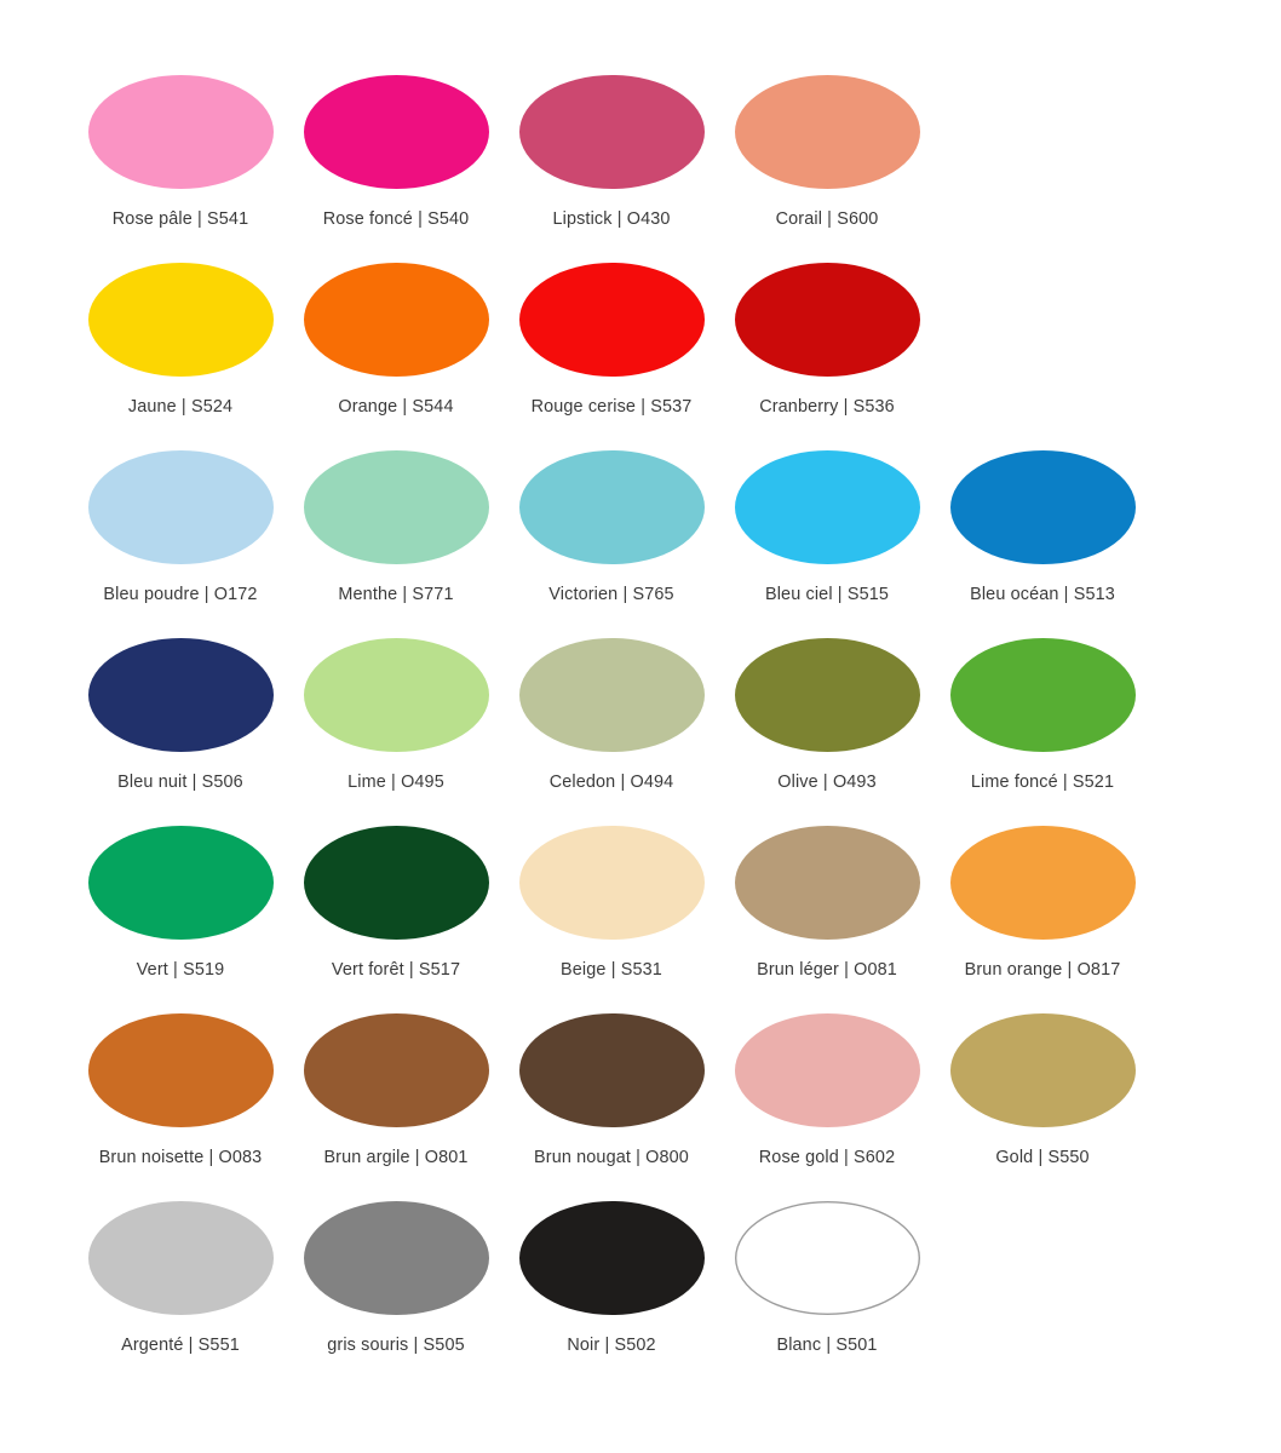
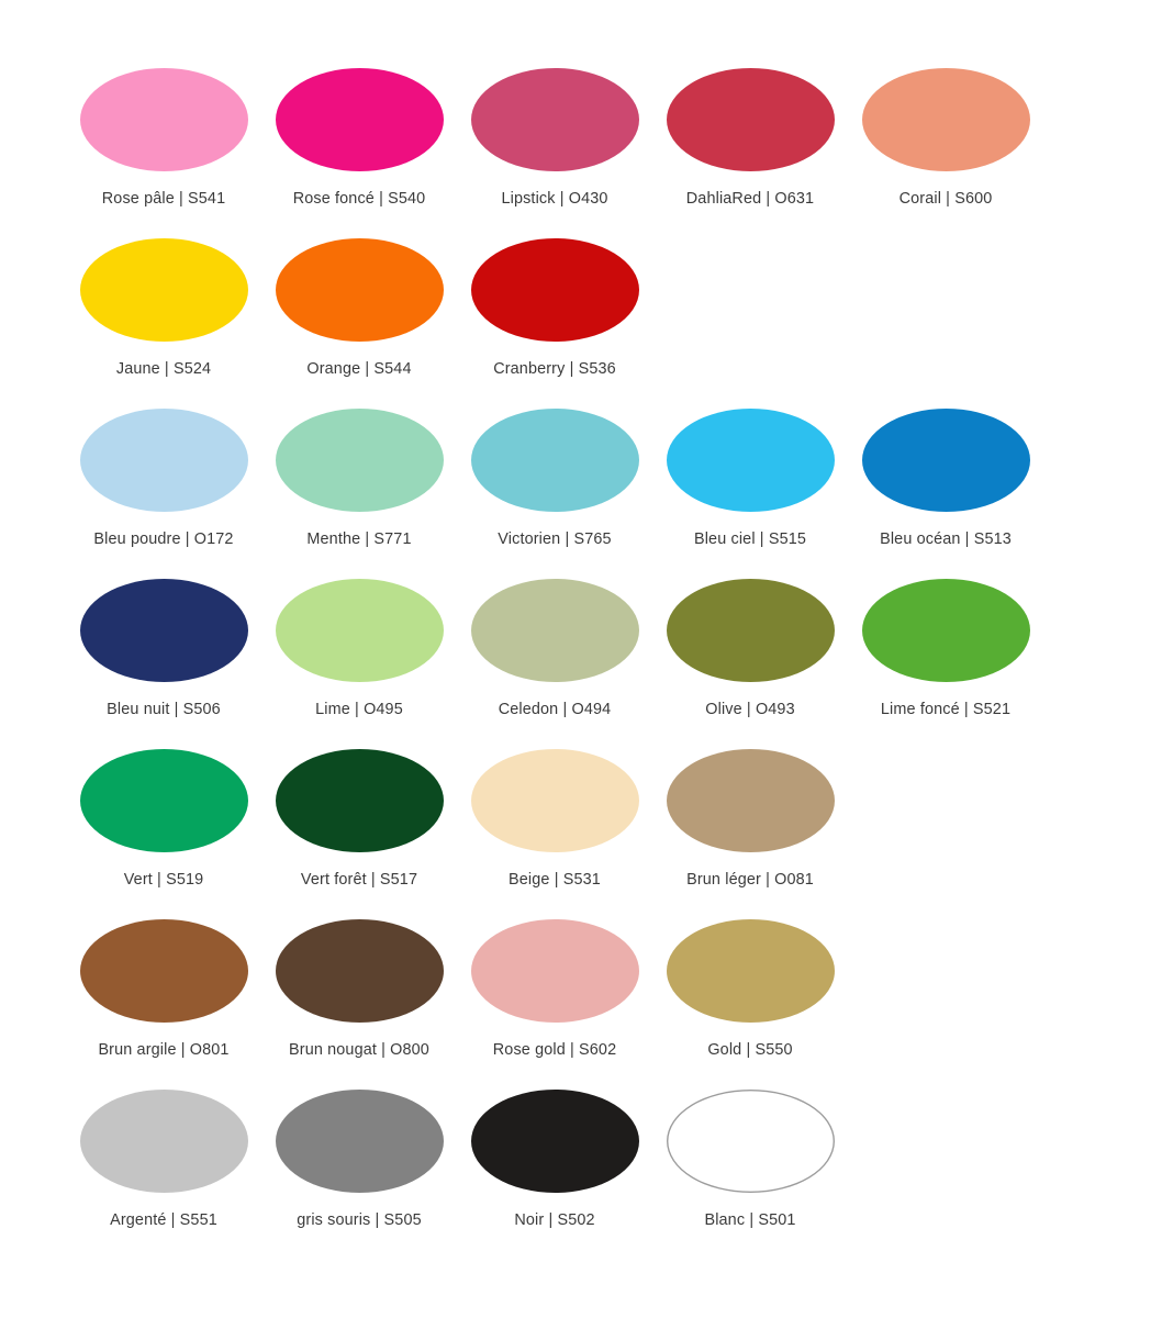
  Rose pâle | S541
  Rose foncé | S540
  Lipstick | O430
+ DahliaRed | O631
  Corail | S600
  Jaune | S524
  Orange | S544
- Rouge cerise | S537
  Cranberry | S536
  Bleu poudre | O172
  Menthe | S771
  Victorien | S765
  Bleu ciel | S515
  Bleu océan | S513
  Bleu nuit | S506
  Lime | O495
  Celedon | O494
  Olive | O493
  Lime foncé | S521
  Vert | S519
  Vert forêt | S517
  Beige | S531
  Brun léger | O081
- Brun orange | O817
- Brun noisette | O083
  Brun argile | O801
  Brun nougat | O800
  Rose gold | S602
  Gold | S550
  Argenté | S551
  gris souris | S505
  Noir | S502
  Blanc | S501
